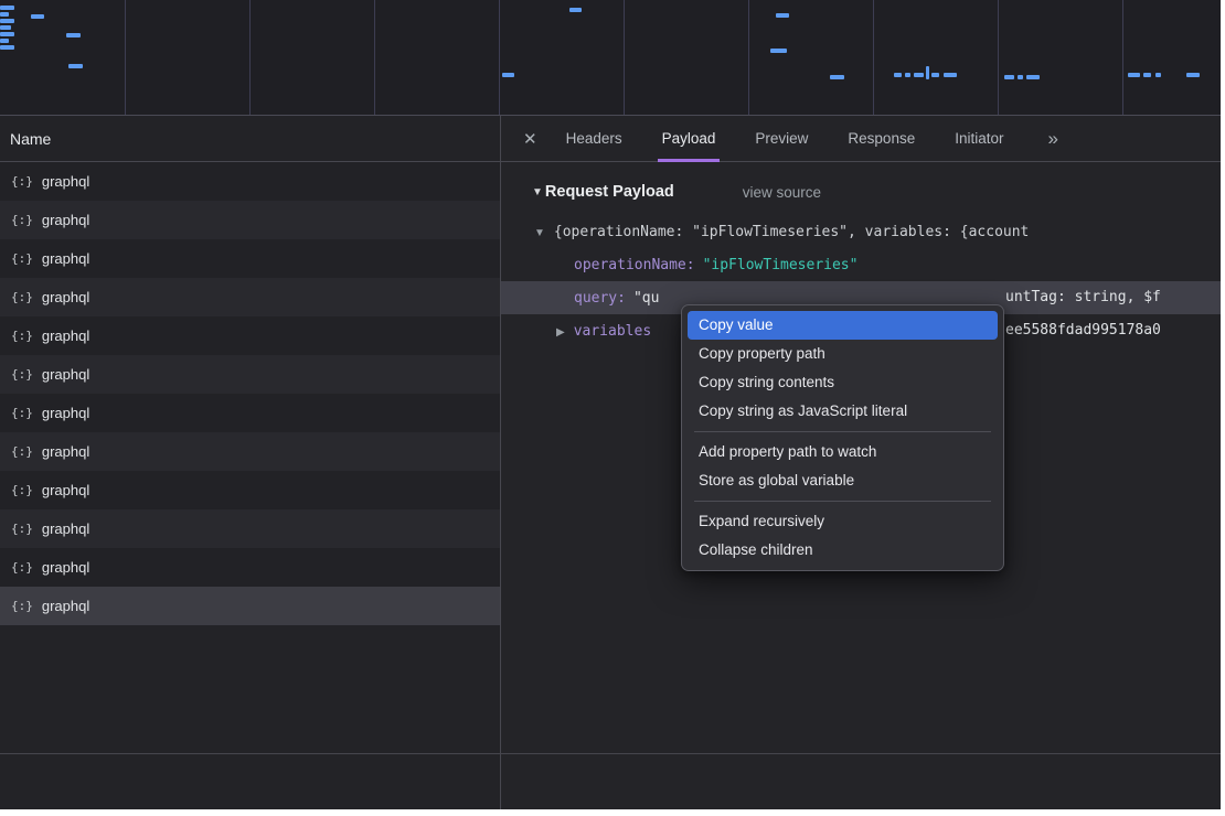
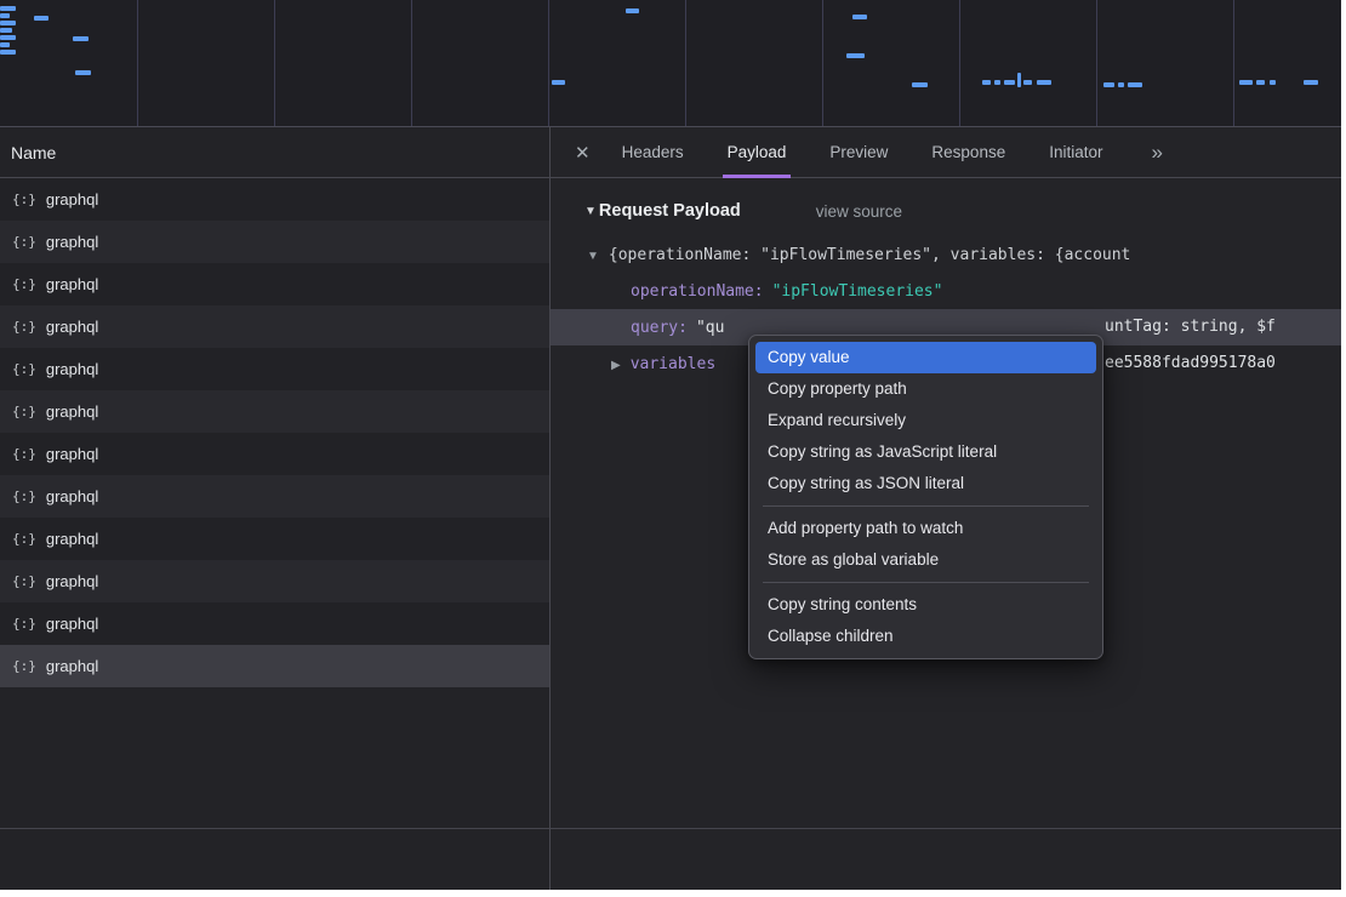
  Name
  {:}
  graphql
  {:}
  graphql
  {:}
  graphql
  {:}
  graphql
  {:}
  graphql
  {:}
  graphql
  {:}
  graphql
  {:}
  graphql
  {:}
  graphql
  {:}
  graphql
  {:}
  graphql
  {:}
  graphql
  ✕
  Headers
  Payload
  Preview
  Response
  Initiator
  »
  ▼
  Request Payload
  view source
  ▼ {operationName: "ipFlowTimeseries", variables: {account
  operationName: "ipFlowTimeseries"
  query: "qu
  untTag: string, $f
  ▶ variables
  ee5588fdad995178a0
  Copy value
  Copy property path
- Copy string contents
+ Expand recursively
  Copy string as JavaScript literal
+ Copy string as JSON literal
  Add property path to watch
  Store as global variable
- Expand recursively
+ Copy string contents
  Collapse children
